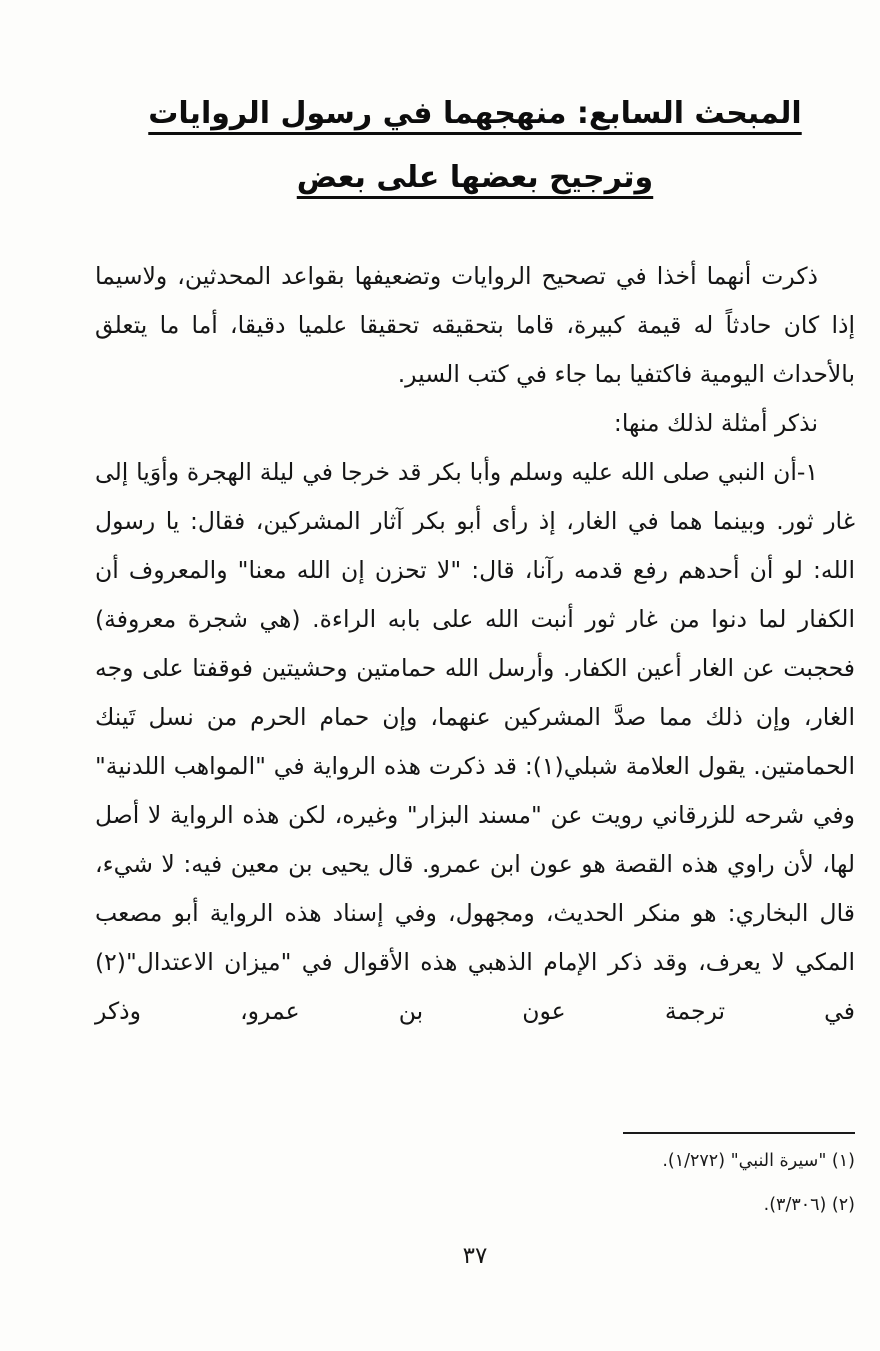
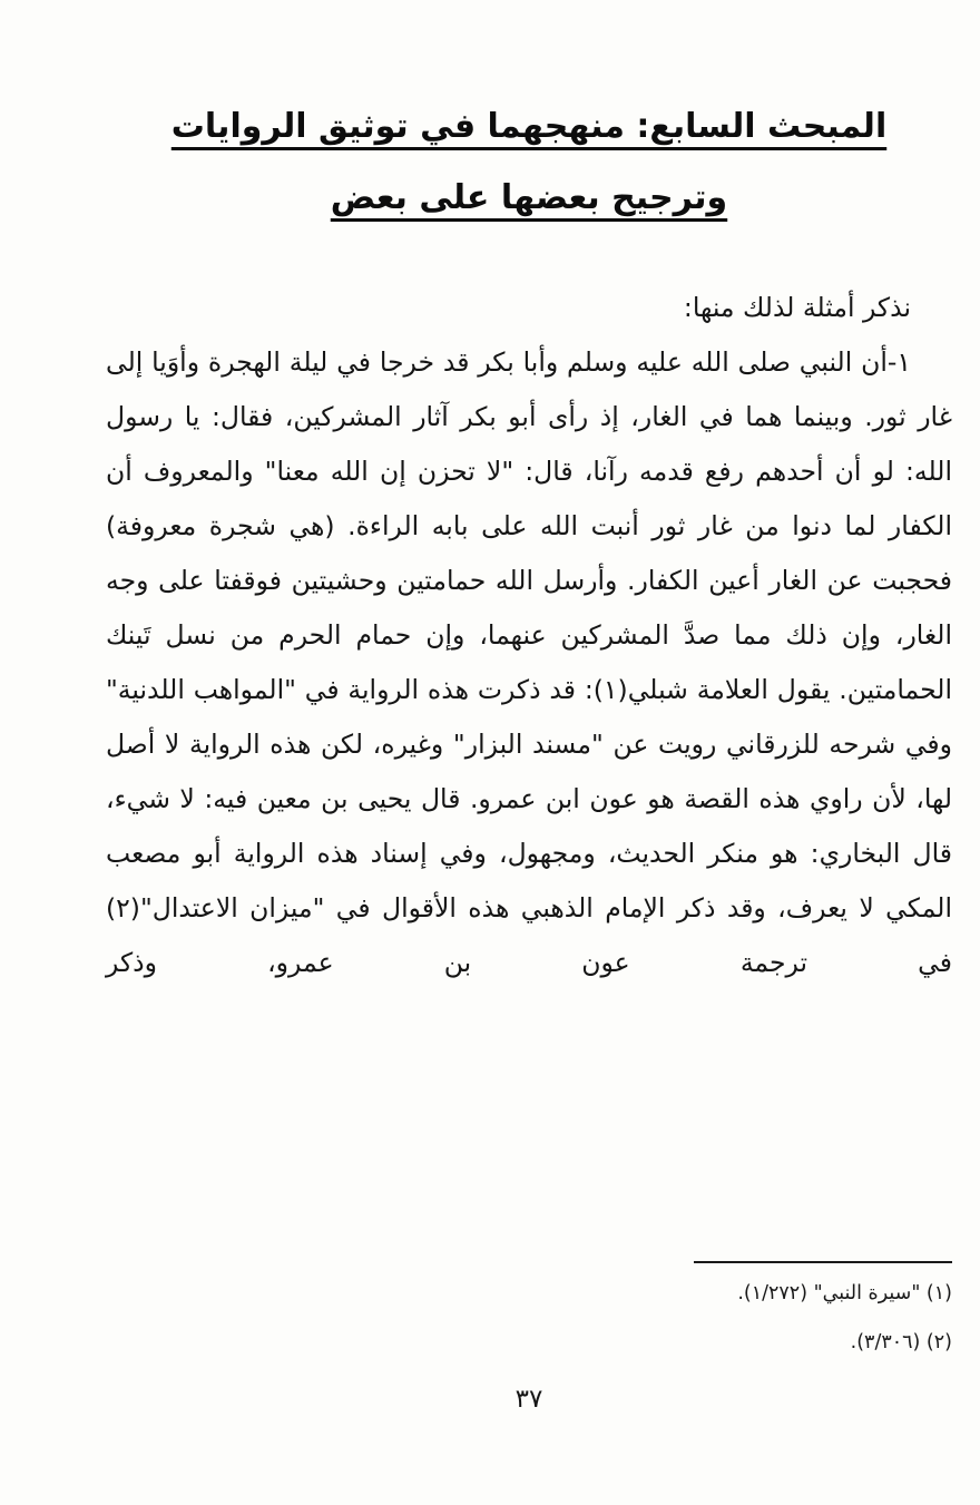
- المبحث السابع: منهجهما في رسول الروايات
+ المبحث السابع: منهجهما في توثيق الروايات
  وترجيح بعضها على بعض
- ذكرت أنهما أخذا في تصحيح الروايات وتضعيفها بقواعد المحدثين، ولاسيما إذا كان حادثاً له قيمة كبيرة، قاما بتحقيقه تحقيقا علميا دقيقا، أما ما يتعلق بالأحداث اليومية فاكتفيا بما جاء في كتب السير.
  نذكر أمثلة لذلك منها:
  ١-أن النبي صلى الله عليه وسلم وأبا بكر قد خرجا في ليلة الهجرة وأوَيا إلى غار ثور. وبينما هما في الغار، إذ رأى أبو بكر آثار المشركين، فقال: يا رسول الله: لو أن أحدهم رفع قدمه رآنا، قال: "لا تحزن إن الله معنا" والمعروف أن الكفار لما دنوا من غار ثور أنبت الله على بابه الراءة. (هي شجرة معروفة) فحجبت عن الغار أعين الكفار. وأرسل الله حمامتين وحشيتين فوقفتا على وجه الغار، وإن ذلك مما صدَّ المشركين عنهما، وإن حمام الحرم من نسل تَينك الحمامتين. يقول العلامة شبلي(١): قد ذكرت هذه الرواية في "المواهب اللدنية" وفي شرحه للزرقاني رويت عن "مسند البزار" وغيره، لكن هذه الرواية لا أصل لها، لأن راوي هذه القصة هو عون ابن عمرو. قال يحيى بن معين فيه: لا شيء، قال البخاري: هو منكر الحديث، ومجهول، وفي إسناد هذه الرواية أبو مصعب المكي لا يعرف، وقد ذكر الإمام الذهبي هذه الأقوال في "ميزان الاعتدال"(٢) في ترجمة عون بن عمرو، وذكر
  (١) "سيرة النبي" (١/٢٧٢).
  (٢) (٣/٣٠٦).
  ٣٧
